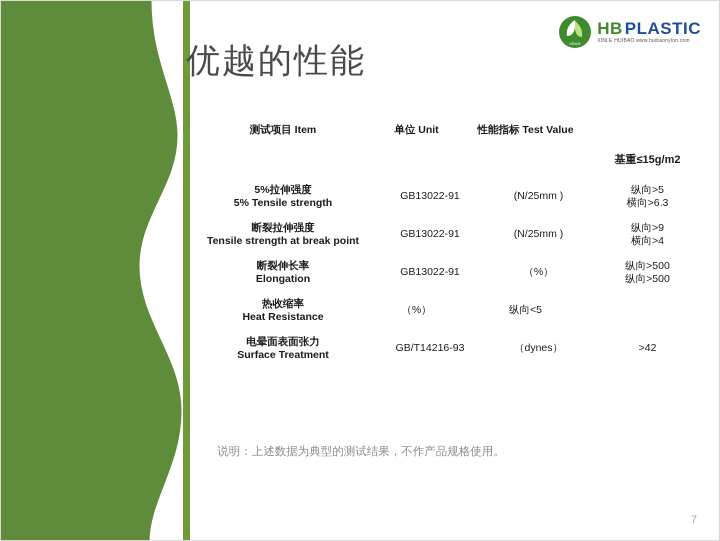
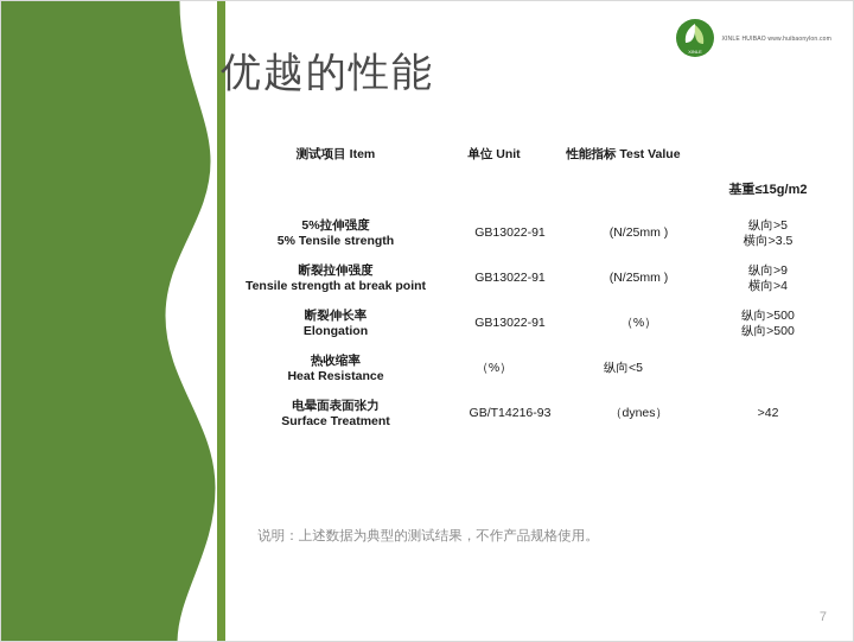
- HBPLASTIC
  优越的性能
  测试项目 Item
  单位 Unit
  性能指标 Test Value
  基重≤15g/m2
  5%拉伸强度
  5% Tensile strength
  GB13022-91
  (N/25mm )
  纵向>5
- 横向>6.3
+ 横向>3.5
  断裂拉伸强度
  Tensile strength at break point
  GB13022-91
  (N/25mm )
  纵向>9
  横向>4
  断裂伸长率
  Elongation
  GB13022-91
  （%）
  纵向>500
  纵向>500
  热收缩率
  Heat Resistance
  （%）
  纵向<5
  电晕面表面张力
  Surface Treatment
  GB/T14216-93
  （dynes）
  >42
  说明：上述数据为典型的测试结果，不作产品规格使用。
  7
